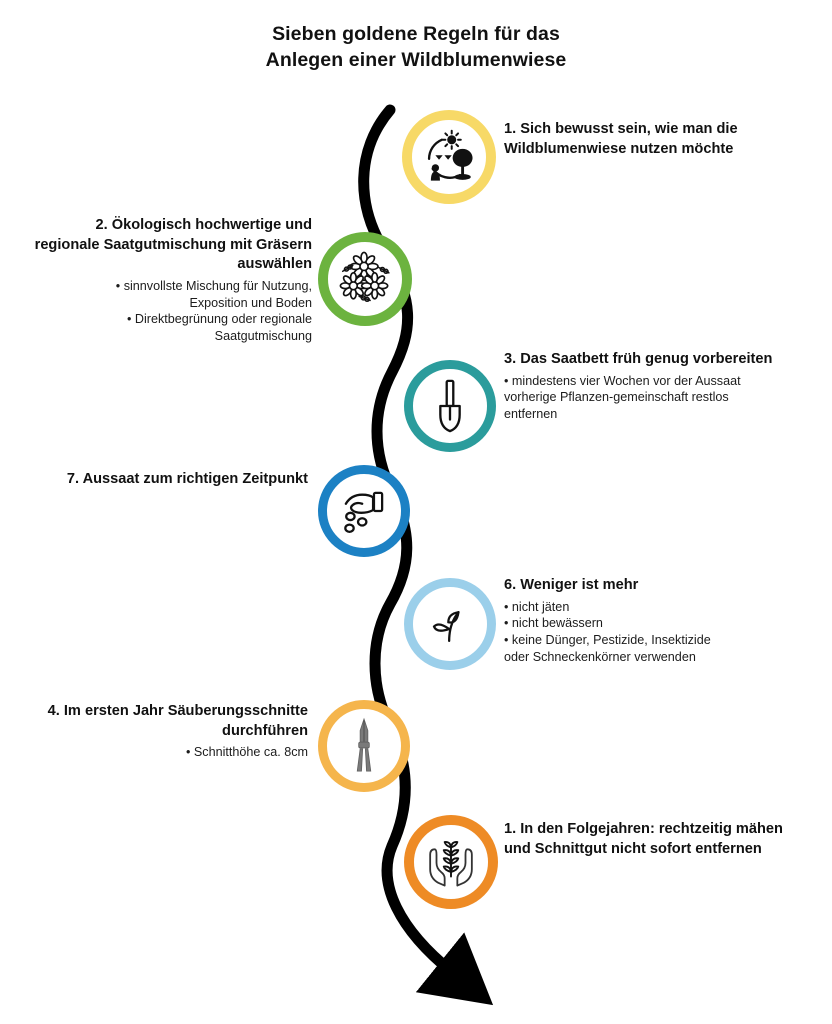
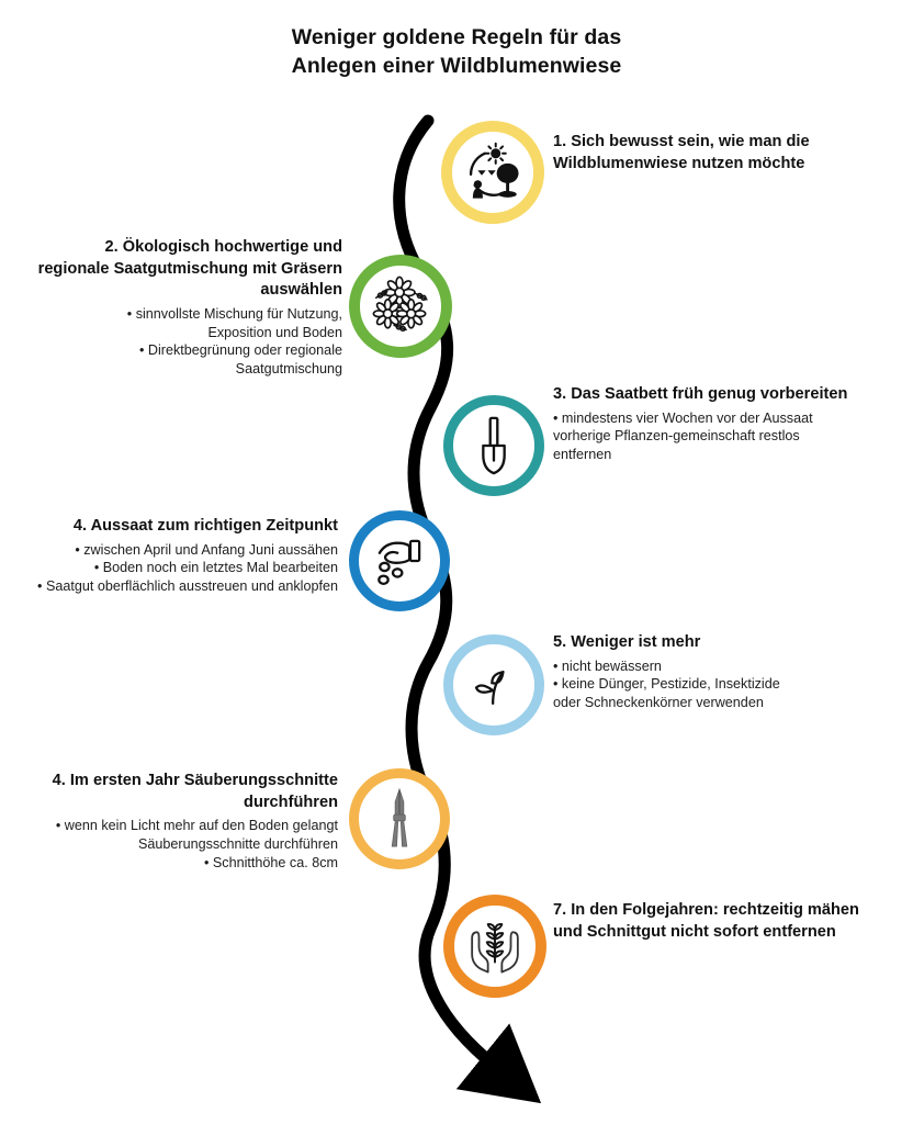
- Sieben goldene Regeln für das
+ Weniger goldene Regeln für das
  Anlegen einer Wildblumenwiese
  1. Sich bewusst sein, wie man die Wildblumenwiese nutzen möchte
  2. Ökologisch hochwertige und regionale Saatgutmischung mit Gräsern auswählen
  • sinnvollste Mischung für Nutzung,
  Exposition und Boden
  • Direktbegrünung oder regionale
  Saatgutmischung
  3. Das Saatbett früh genug vorbereiten
  • mindestens vier Wochen vor der Aussaat
  vorherige Pflanzen-gemeinschaft restlos
  entfernen
- 7. Aussaat zum richtigen Zeitpunkt
+ 4. Aussaat zum richtigen Zeitpunkt
+ • zwischen April und Anfang Juni aussähen
+ • Boden noch ein letztes Mal bearbeiten
+ • Saatgut oberflächlich ausstreuen und anklopfen
- 6. Weniger ist mehr
+ 5. Weniger ist mehr
- • nicht jäten
  • nicht bewässern
  • keine Dünger, Pestizide, Insektizide
  oder Schneckenkörner verwenden
  4. Im ersten Jahr Säuberungsschnitte durchführen
+ • wenn kein Licht mehr auf den Boden gelangt
+ Säuberungsschnitte durchführen
  • Schnitthöhe ca. 8cm
- 1. In den Folgejahren: rechtzeitig mähen und Schnittgut nicht sofort entfernen
+ 7. In den Folgejahren: rechtzeitig mähen und Schnittgut nicht sofort entfernen
